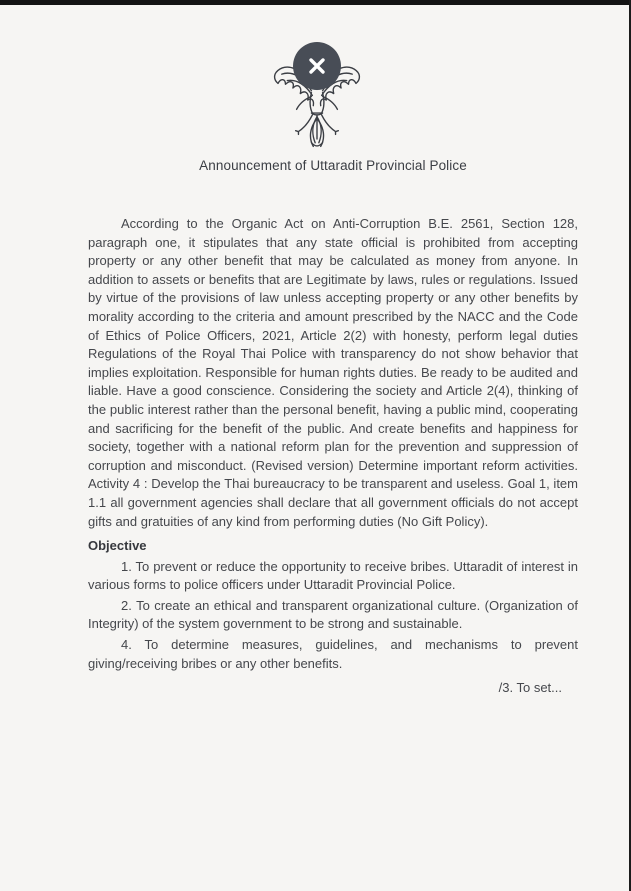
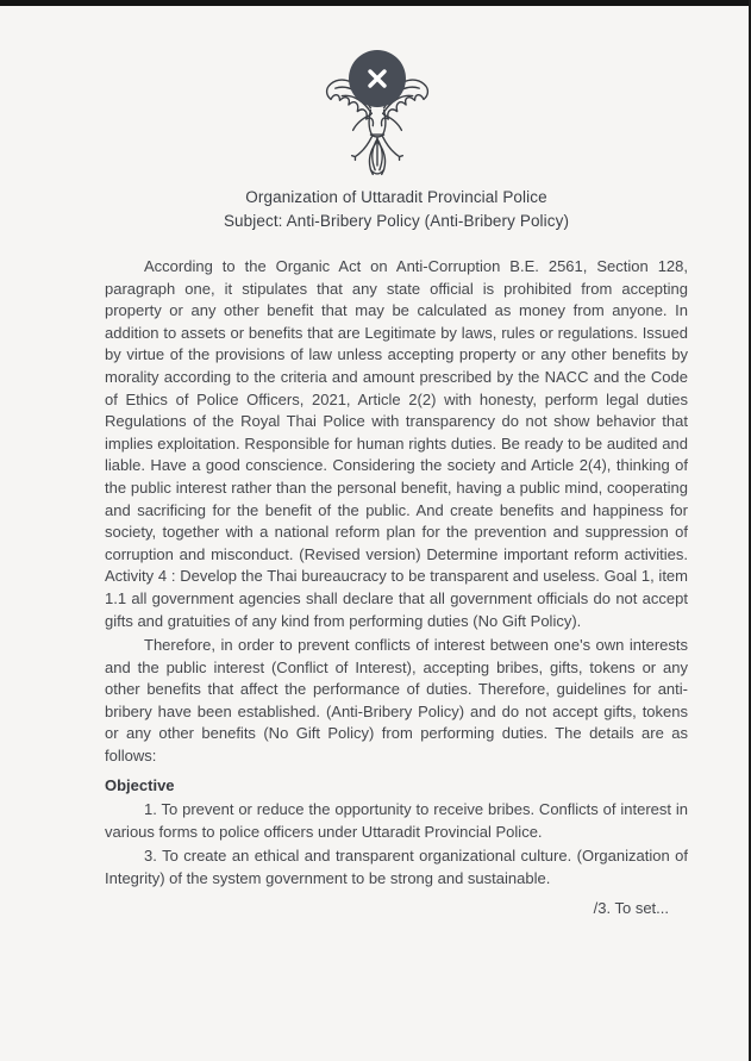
- Announcement of Uttaradit Provincial Police
+ Organization of Uttaradit Provincial Police
+ Subject: Anti-Bribery Policy (Anti-Bribery Policy)
  According to the Organic Act on Anti-Corruption B.E. 2561, Section 128, paragraph one, it stipulates that any state official is prohibited from accepting property or any other benefit that may be calculated as money from anyone. In addition to assets or benefits that are Legitimate by laws, rules or regulations. Issued by virtue of the provisions of law unless accepting property or any other benefits by morality according to the criteria and amount prescribed by the NACC and the Code of Ethics of Police Officers, 2021, Article 2(2) with honesty, perform legal duties Regulations of the Royal Thai Police with transparency do not show behavior that implies exploitation. Responsible for human rights duties. Be ready to be audited and liable. Have a good conscience. Considering the society and Article 2(4), thinking of the public interest rather than the personal benefit, having a public mind, cooperating and sacrificing for the benefit of the public. And create benefits and happiness for society, together with a national reform plan for the prevention and suppression of corruption and misconduct. (Revised version) Determine important reform activities. Activity 4 : Develop the Thai bureaucracy to be transparent and useless. Goal 1, item 1.1 all government agencies shall declare that all government officials do not accept gifts and gratuities of any kind from performing duties (No Gift Policy).
+ Therefore, in order to prevent conflicts of interest between one's own interests and the public interest (Conflict of Interest), accepting bribes, gifts, tokens or any other benefits that affect the performance of duties. Therefore, guidelines for anti-bribery have been established. (Anti-Bribery Policy) and do not accept gifts, tokens or any other benefits (No Gift Policy) from performing duties. The details are as follows:
  Objective
- 1. To prevent or reduce the opportunity to receive bribes. Uttaradit of interest in various forms to police officers under Uttaradit Provincial Police.
+ 1. To prevent or reduce the opportunity to receive bribes. Conflicts of interest in various forms to police officers under Uttaradit Provincial Police.
- 2. To create an ethical and transparent organizational culture. (Organization of Integrity) of the system government to be strong and sustainable.
+ 3. To create an ethical and transparent organizational culture. (Organization of Integrity) of the system government to be strong and sustainable.
- 4. To determine measures, guidelines, and mechanisms to prevent giving/receiving bribes or any other benefits.
  /3. To set...
